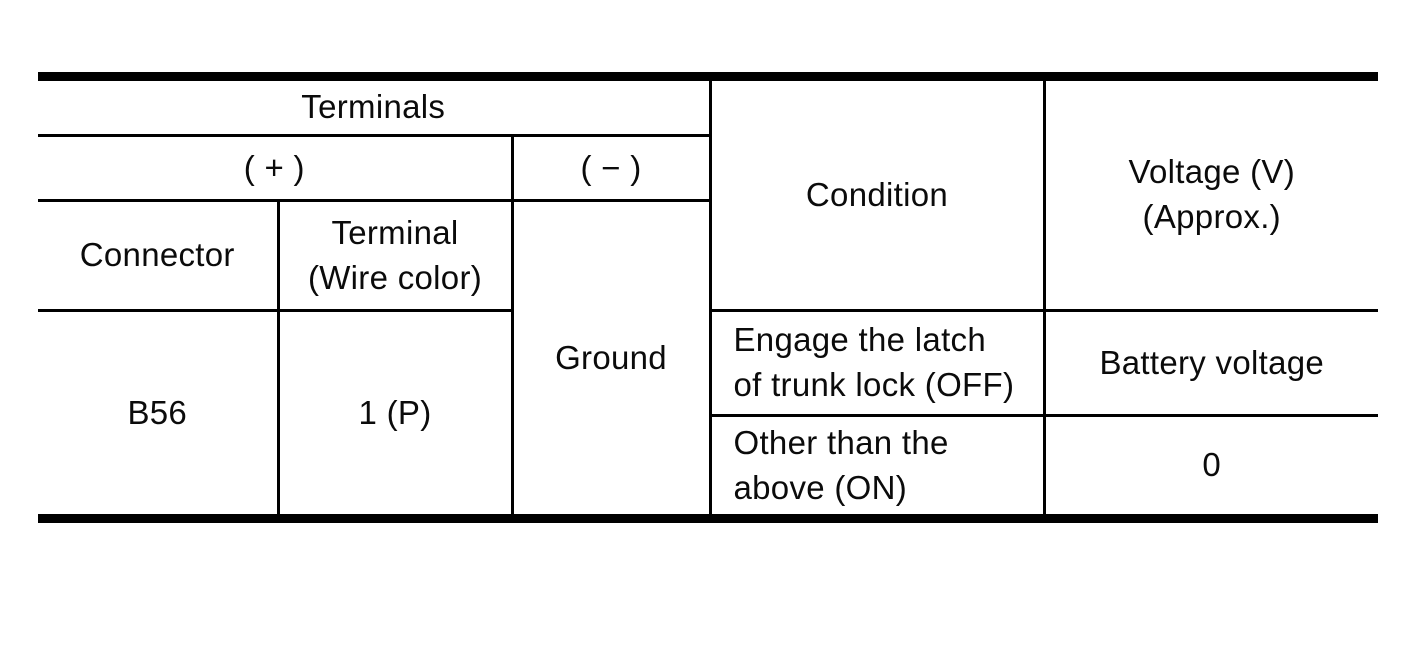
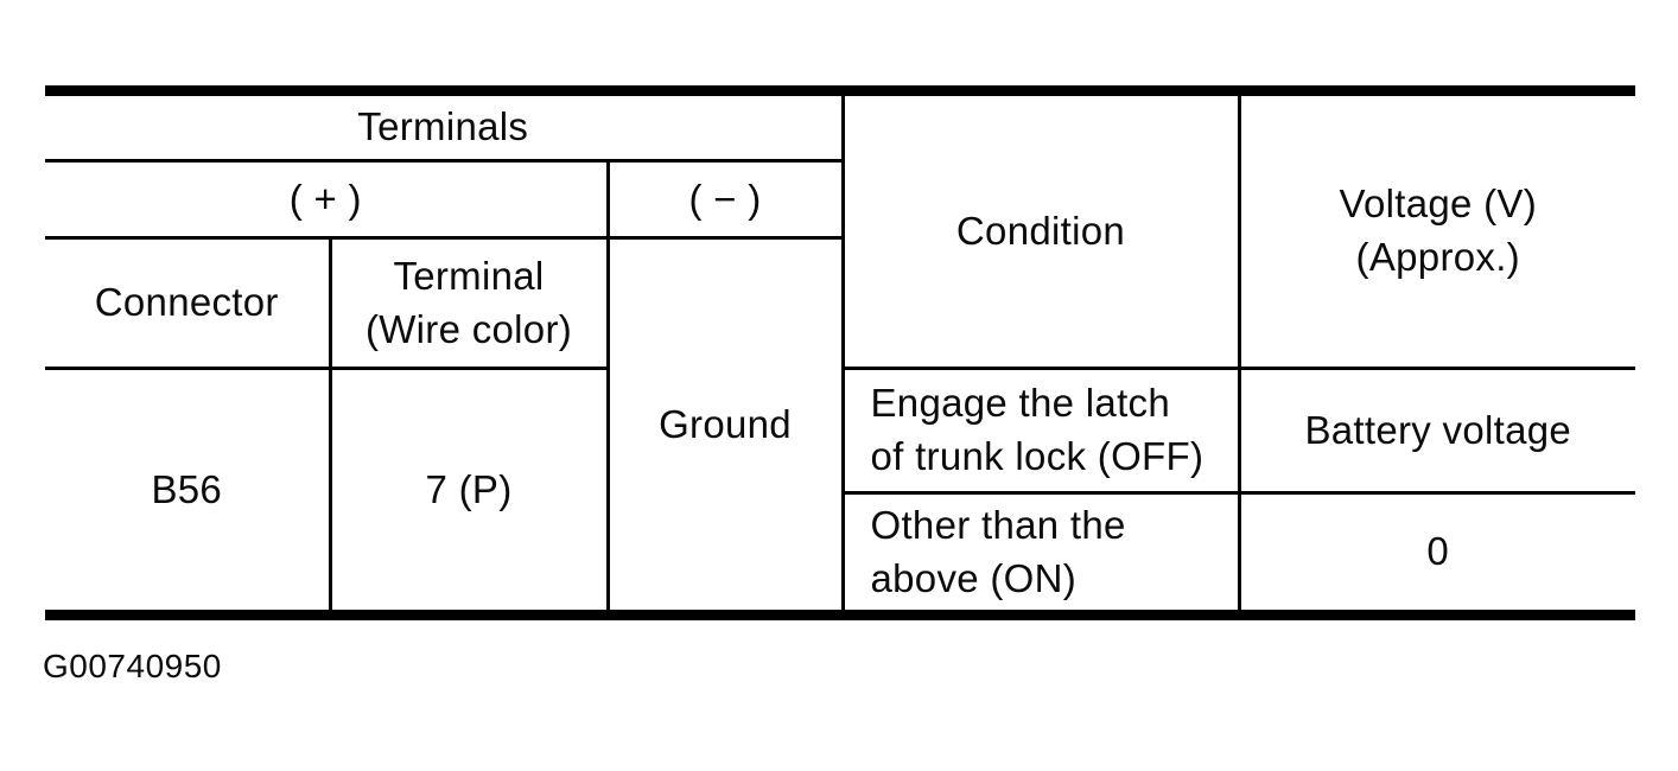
  Terminals	Condition	Voltage (V) (Approx.)
  ( + )	( − )
  Connector	Terminal (Wire color)	Ground
- B56	1 (P)	Engage the latch of trunk lock (OFF)	Battery voltage
+ B56	7 (P)	Engage the latch of trunk lock (OFF)	Battery voltage
  Other than the above (ON)	0
+ G00740950
